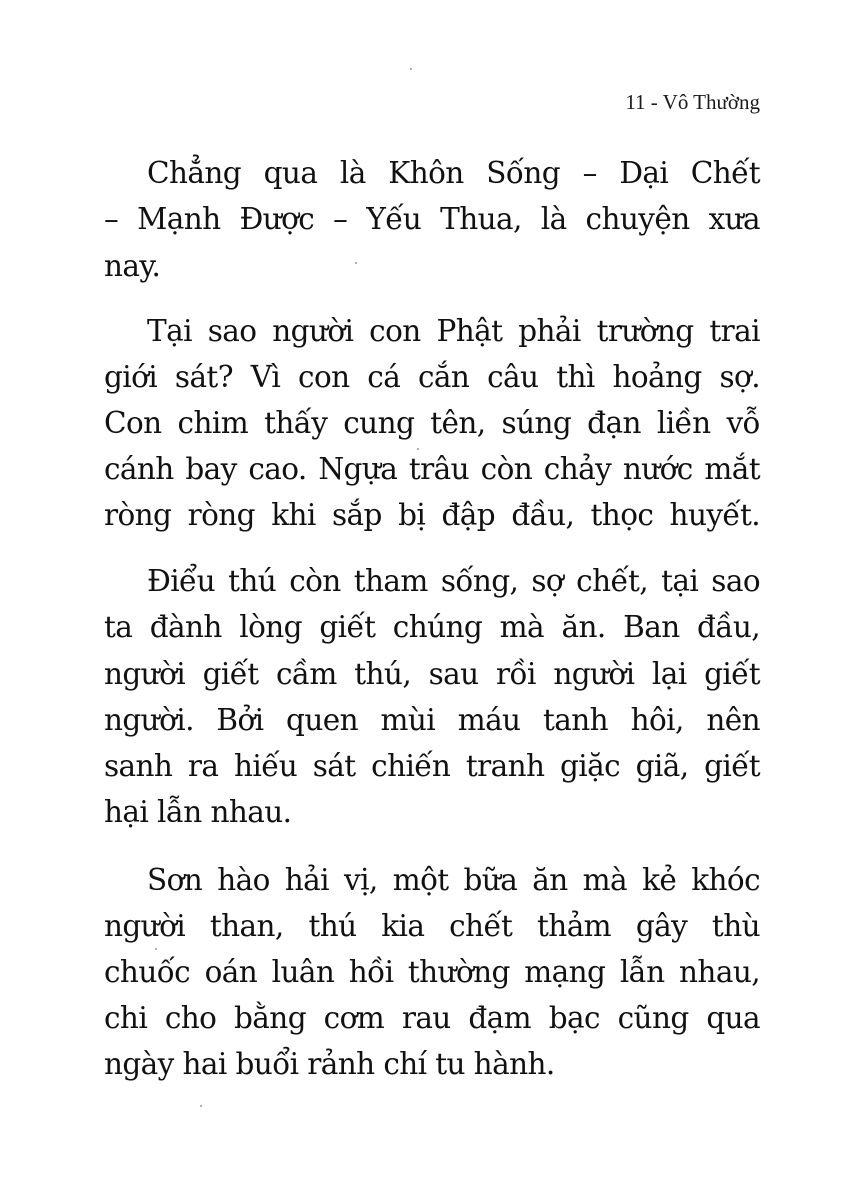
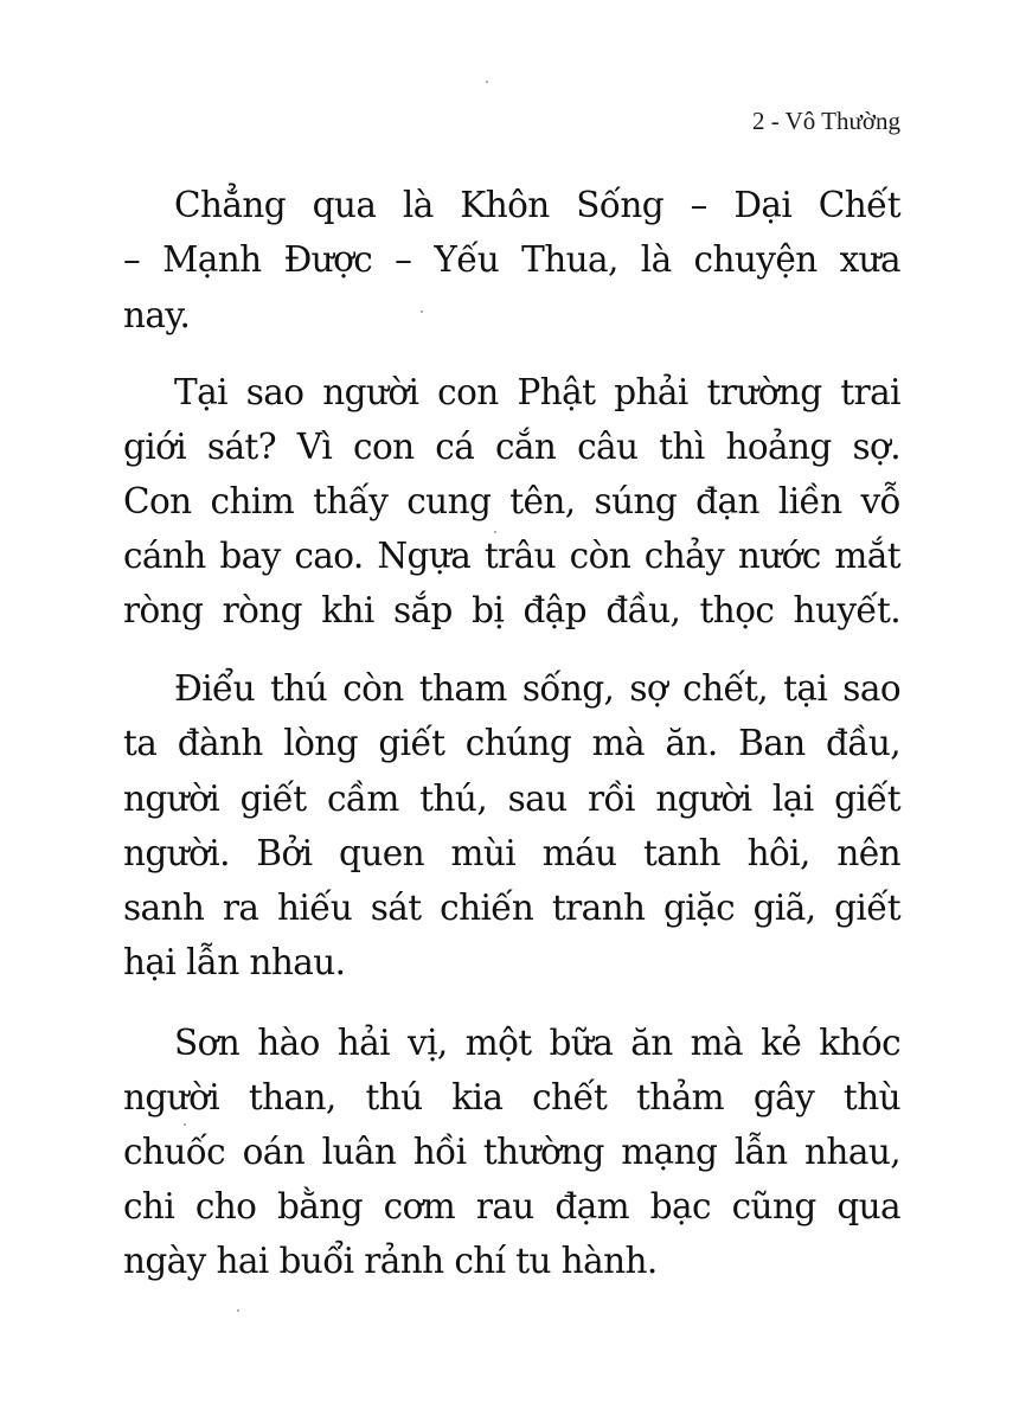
- 11 - Vô Thường
+ 2 - Vô Thường
  Chẳng qua là Khôn Sống – Dại Chết
  – Mạnh Được – Yếu Thua, là chuyện xưa
  nay.
  Tại sao người con Phật phải trường trai
  giới sát? Vì con cá cắn câu thì hoảng sợ.
  Con chim thấy cung tên, súng đạn liền vỗ
  cánh bay cao. Ngựa trâu còn chảy nước mắt
  ròng ròng khi sắp bị đập đầu, thọc huyết.
  Điểu thú còn tham sống, sợ chết, tại sao
  ta đành lòng giết chúng mà ăn. Ban đầu,
  người giết cầm thú, sau rồi người lại giết
  người. Bởi quen mùi máu tanh hôi, nên
  sanh ra hiếu sát chiến tranh giặc giã, giết
  hại lẫn nhau.
  Sơn hào hải vị, một bữa ăn mà kẻ khóc
  người than, thú kia chết thảm gây thù
  chuốc oán luân hồi thường mạng lẫn nhau,
  chi cho bằng cơm rau đạm bạc cũng qua
  ngày hai buổi rảnh chí tu hành.
